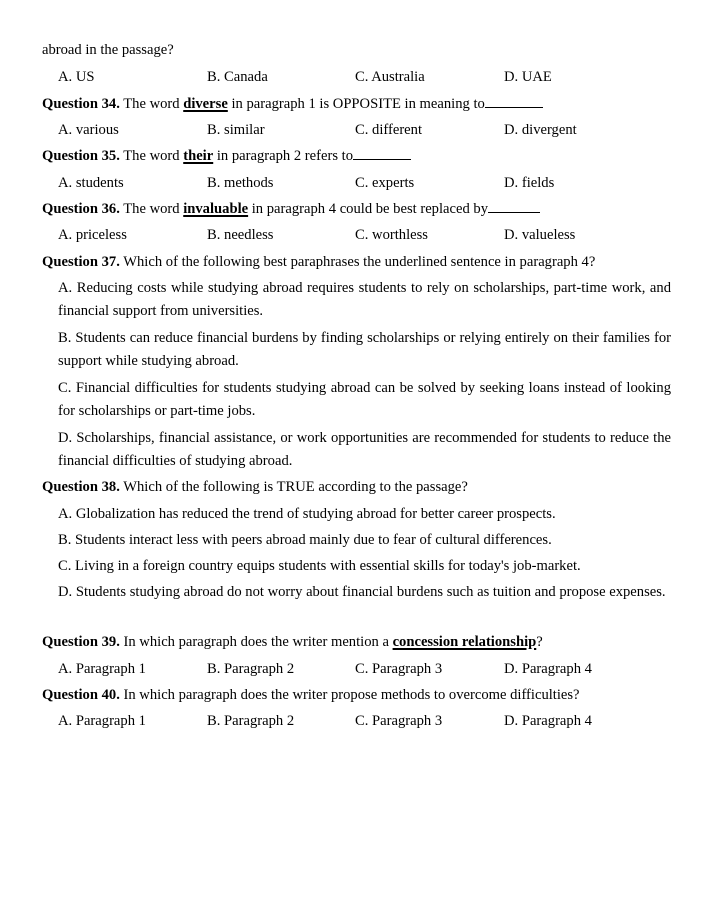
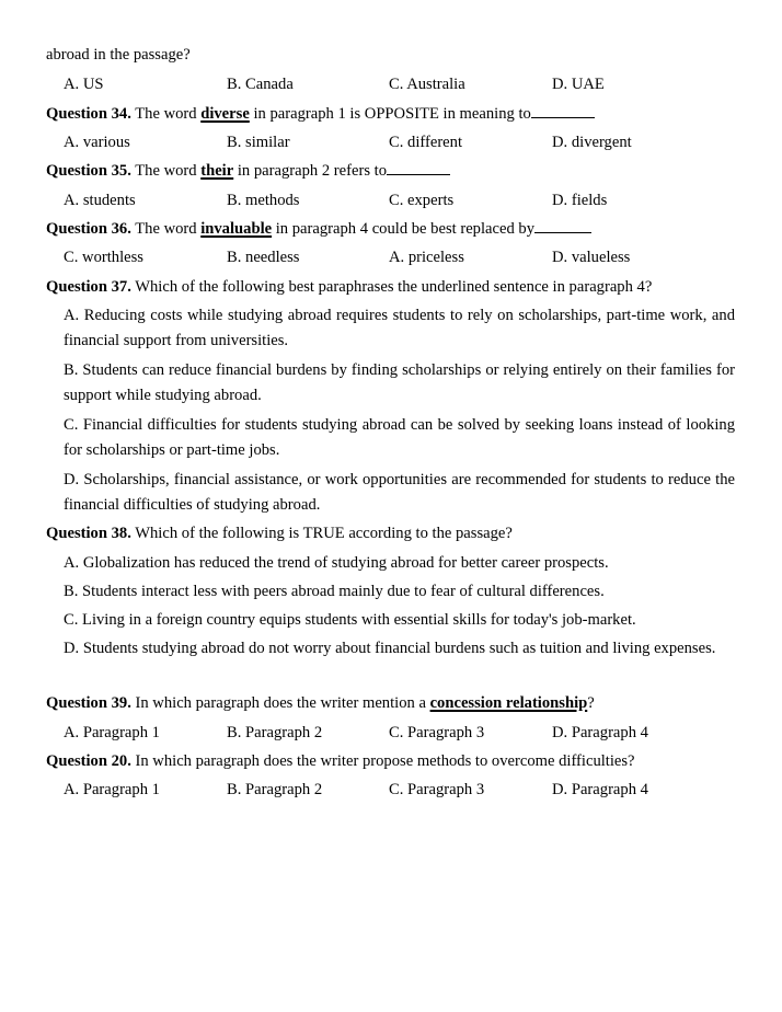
  abroad in the passage?
  A. US
  B. Canada
  C. Australia
  D. UAE
  Question 34. The word diverse in paragraph 1 is OPPOSITE in meaning to
  A. various
  B. similar
  C. different
  D. divergent
  Question 35. The word their in paragraph 2 refers to
  A. students
  B. methods
  C. experts
  D. fields
  Question 36. The word invaluable in paragraph 4 could be best replaced by
- A. priceless
+ C. worthless
  B. needless
- C. worthless
+ A. priceless
  D. valueless
  Question 37. Which of the following best paraphrases the underlined sentence in paragraph 4?
  A. Reducing costs while studying abroad requires students to rely on scholarships, part-time work, and financial support from universities.
  B. Students can reduce financial burdens by finding scholarships or relying entirely on their families for support while studying abroad.
  C. Financial difficulties for students studying abroad can be solved by seeking loans instead of looking for scholarships or part-time jobs.
  D. Scholarships, financial assistance, or work opportunities are recommended for students to reduce the financial difficulties of studying abroad.
  Question 38. Which of the following is TRUE according to the passage?
  A. Globalization has reduced the trend of studying abroad for better career prospects.
  B. Students interact less with peers abroad mainly due to fear of cultural differences.
  C. Living in a foreign country equips students with essential skills for today's job-market.
- D. Students studying abroad do not worry about financial burdens such as tuition and propose expenses.
+ D. Students studying abroad do not worry about financial burdens such as tuition and living expenses.
  Question 39. In which paragraph does the writer mention a concession relationship?
  A. Paragraph 1
  B. Paragraph 2
  C. Paragraph 3
  D. Paragraph 4
- Question 40. In which paragraph does the writer propose methods to overcome difficulties?
+ Question 20. In which paragraph does the writer propose methods to overcome difficulties?
  A. Paragraph 1
  B. Paragraph 2
  C. Paragraph 3
  D. Paragraph 4
